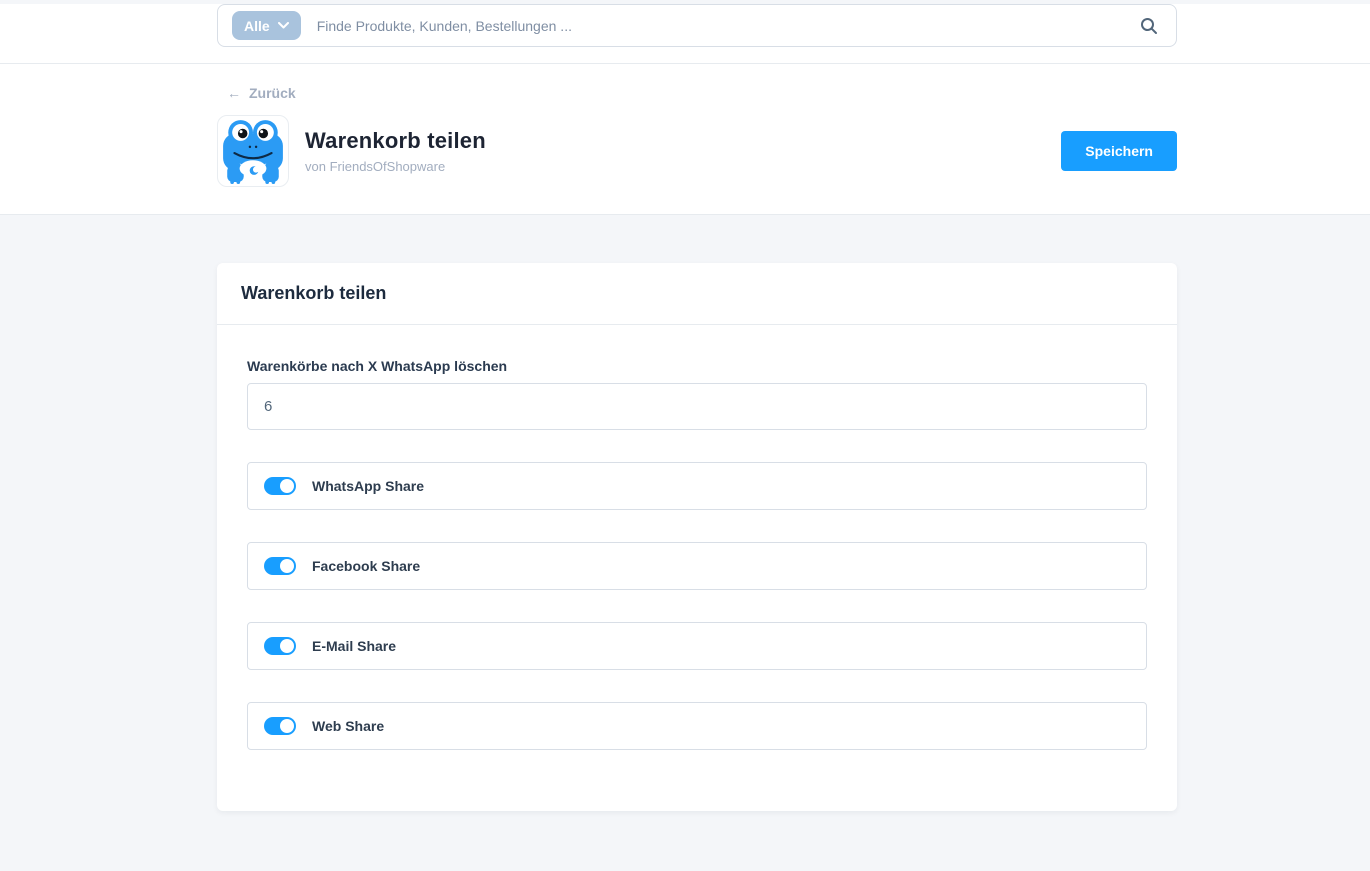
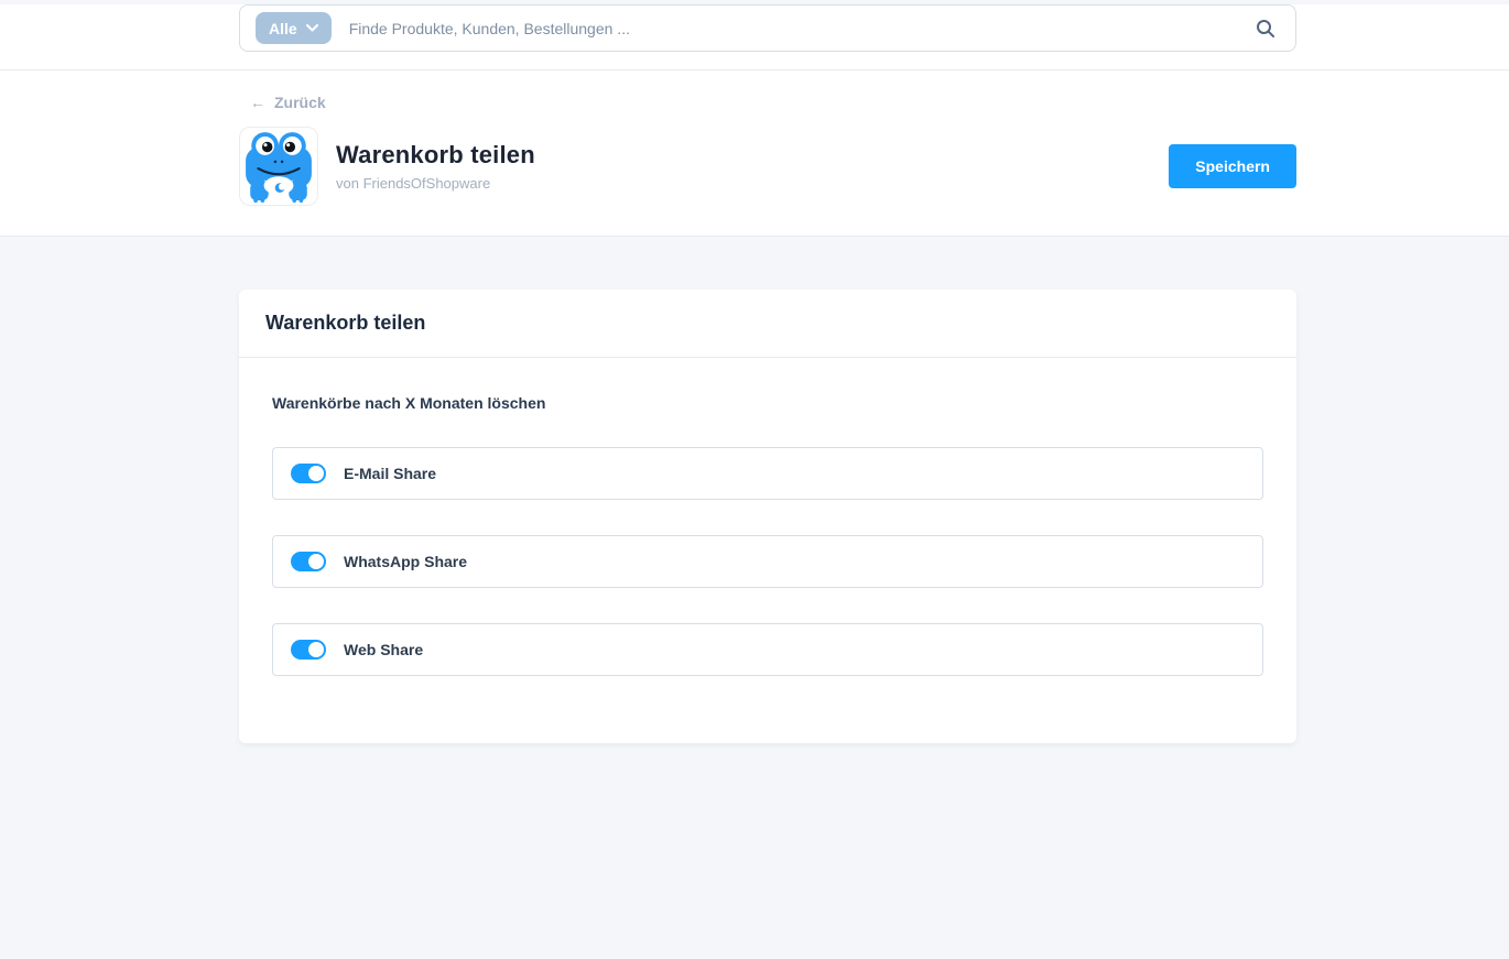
  Alle
  Finde Produkte, Kunden, Bestellungen ...
  ←
  Zurück
  Warenkorb teilen
  von FriendsOfShopware
  Speichern
  Warenkorb teilen
- Warenkörbe nach X WhatsApp löschen
+ Warenkörbe nach X Monaten löschen
- 6
- WhatsApp Share
+ E-Mail Share
- Facebook Share
- E-Mail Share
+ WhatsApp Share
  Web Share
